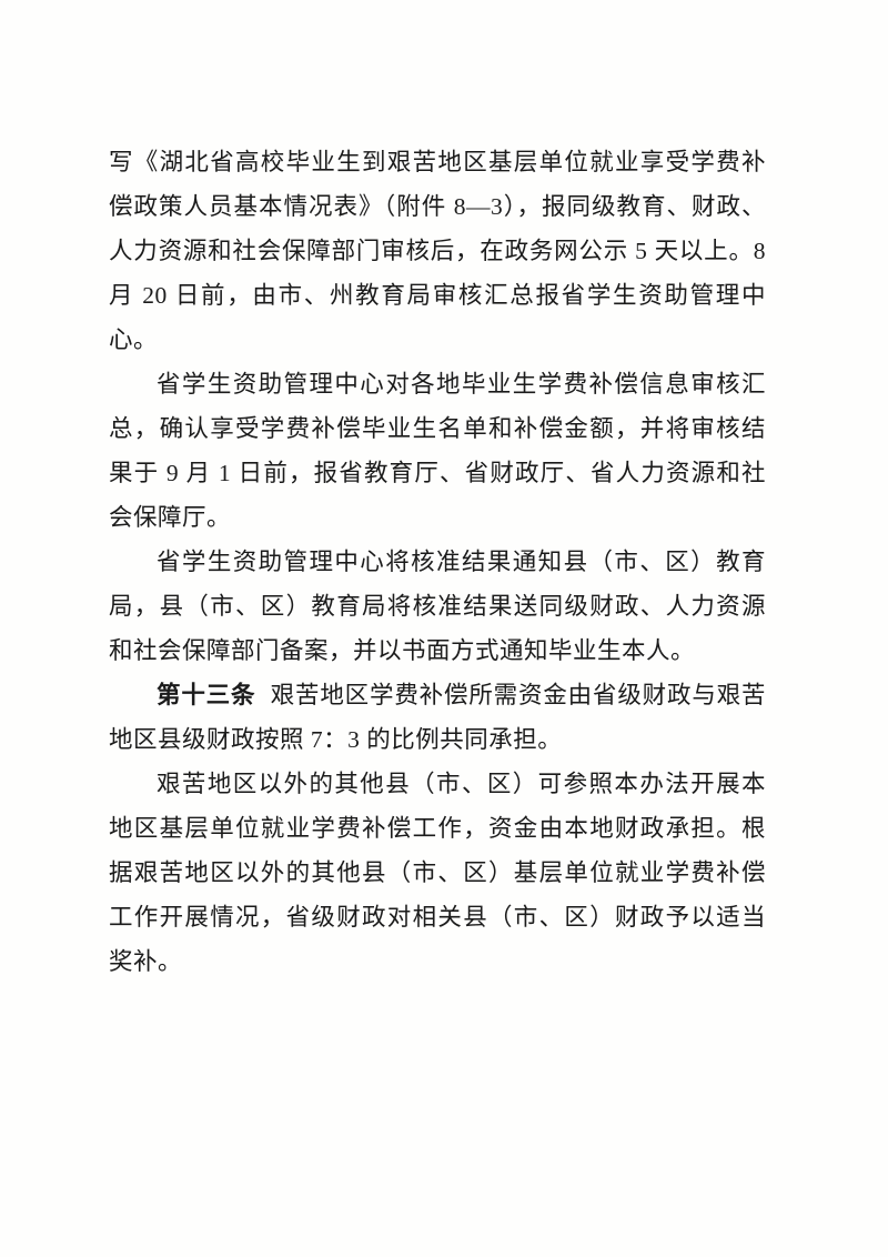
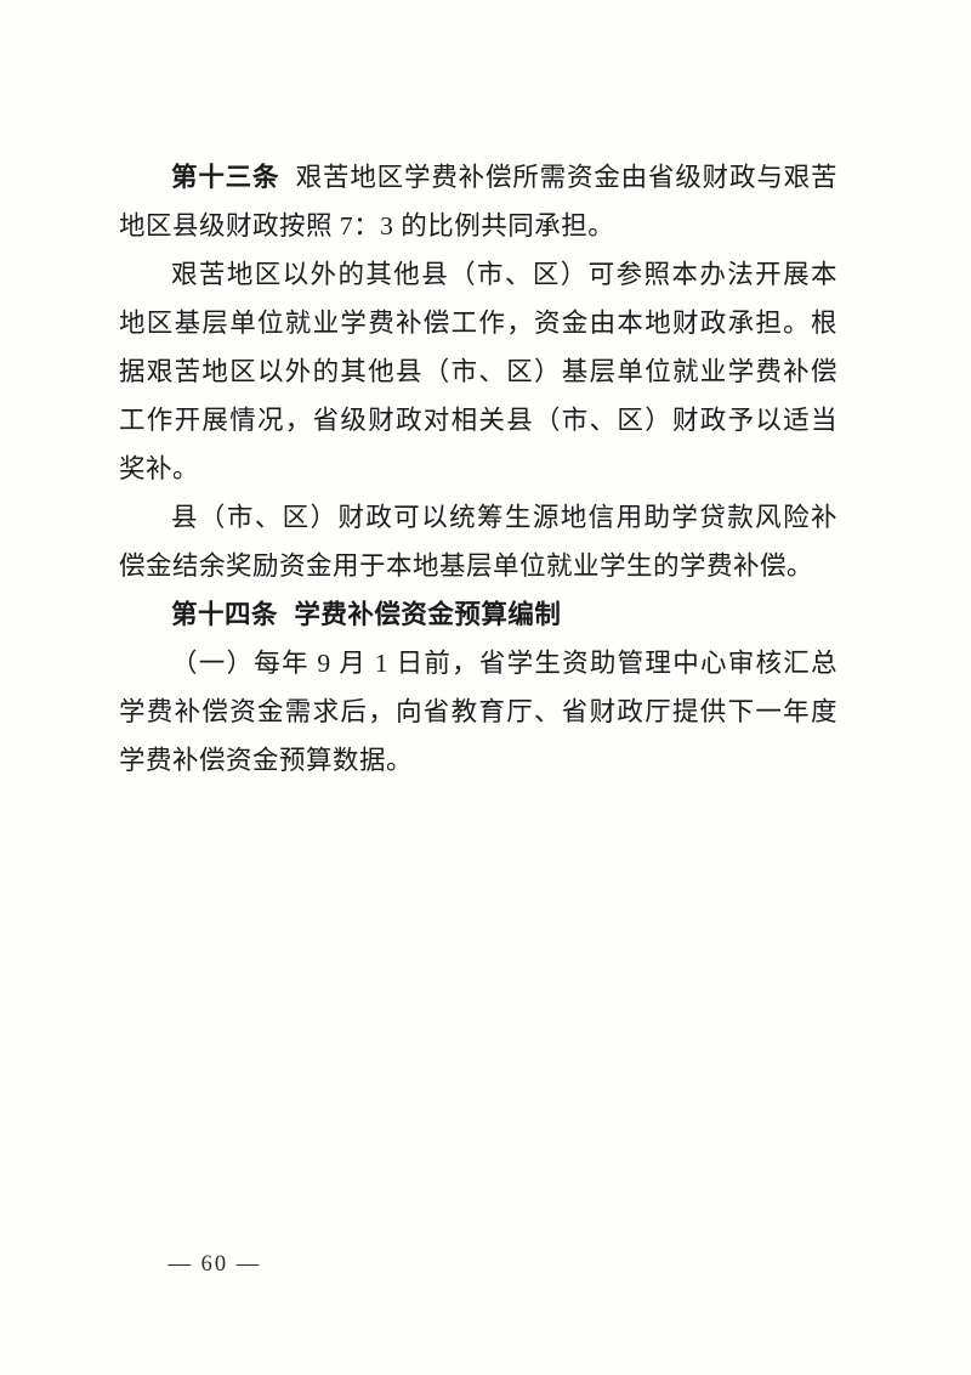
- 写《湖北省高校毕业生到艰苦地区基层单位就业享受学费补偿政策人员基本情况表》（附件 8—3），报同级教育、财政、人力资源和社会保障部门审核后，在政务网公示 5 天以上。8 月 20 日前，由市、州教育局审核汇总报省学生资助管理中心。
- 省学生资助管理中心对各地毕业生学费补偿信息审核汇总，确认享受学费补偿毕业生名单和补偿金额，并将审核结果于 9 月 1 日前，报省教育厅、省财政厅、省人力资源和社会保障厅。
- 省学生资助管理中心将核准结果通知县（市、区）教育局，县（市、区）教育局将核准结果送同级财政、人力资源和社会保障部门备案，并以书面方式通知毕业生本人。
  第十三条 艰苦地区学费补偿所需资金由省级财政与艰苦地区县级财政按照 7：3 的比例共同承担。
  艰苦地区以外的其他县（市、区）可参照本办法开展本地区基层单位就业学费补偿工作，资金由本地财政承担。根据艰苦地区以外的其他县（市、区）基层单位就业学费补偿工作开展情况，省级财政对相关县（市、区）财政予以适当奖补。
+ 县（市、区）财政可以统筹生源地信用助学贷款风险补偿金结余奖励资金用于本地基层单位就业学生的学费补偿。
+ 第十四条 学费补偿资金预算编制
+ （一）每年 9 月 1 日前，省学生资助管理中心审核汇总学费补偿资金需求后，向省教育厅、省财政厅提供下一年度学费补偿资金预算数据。
+ — 60 —
